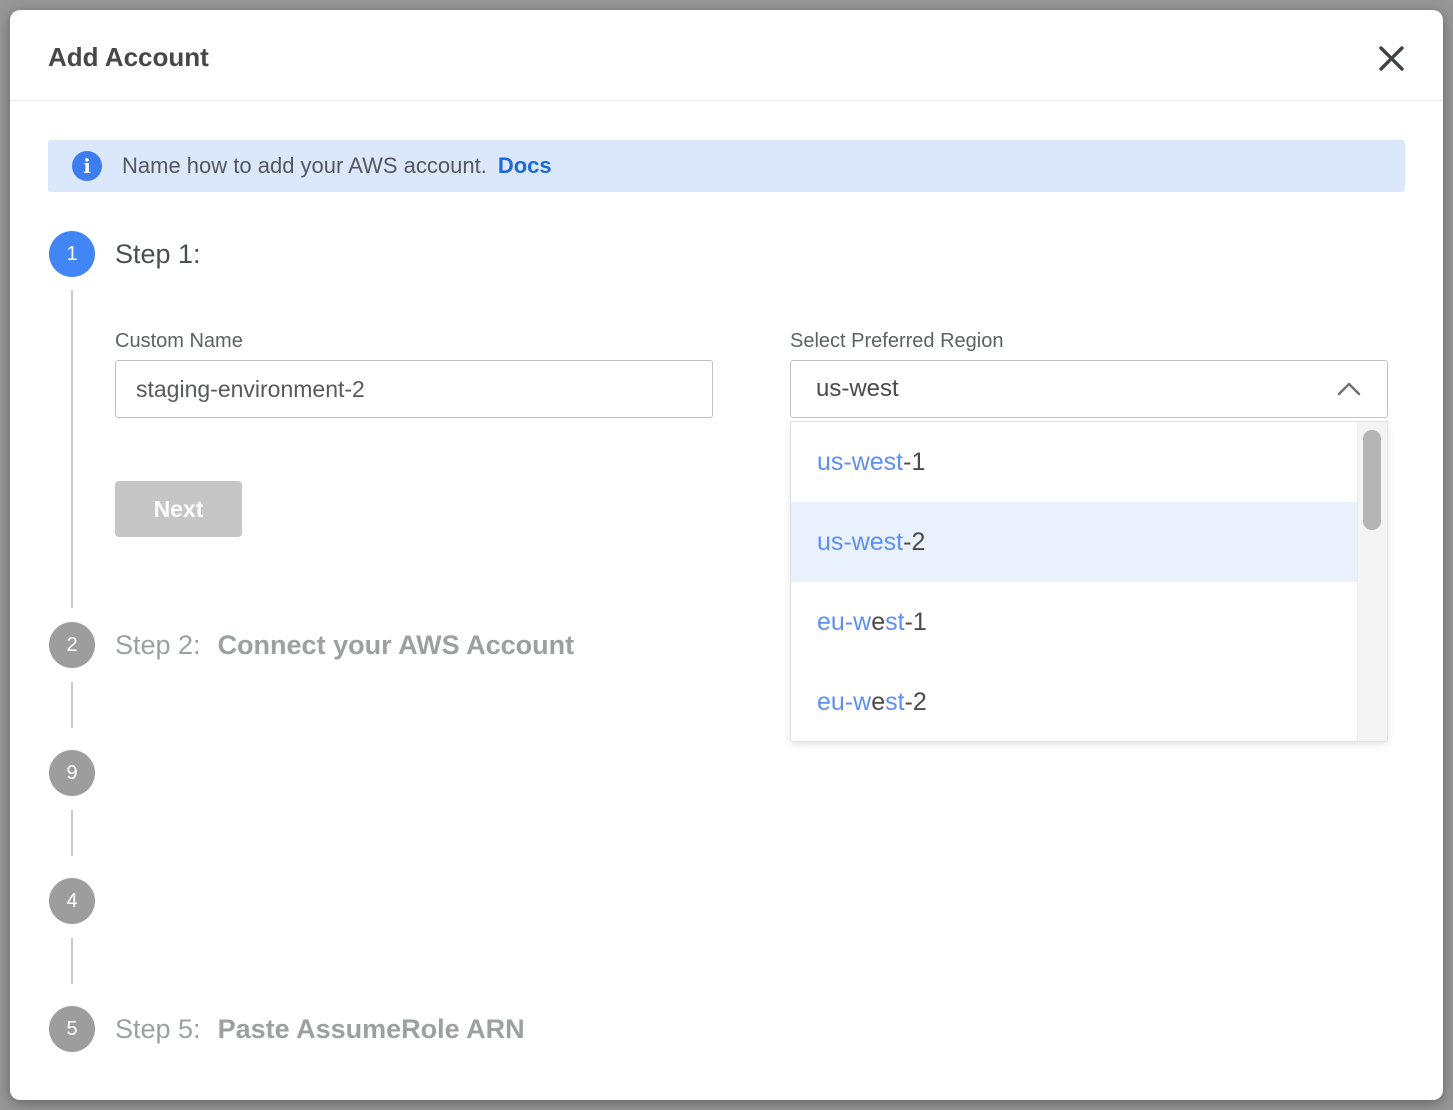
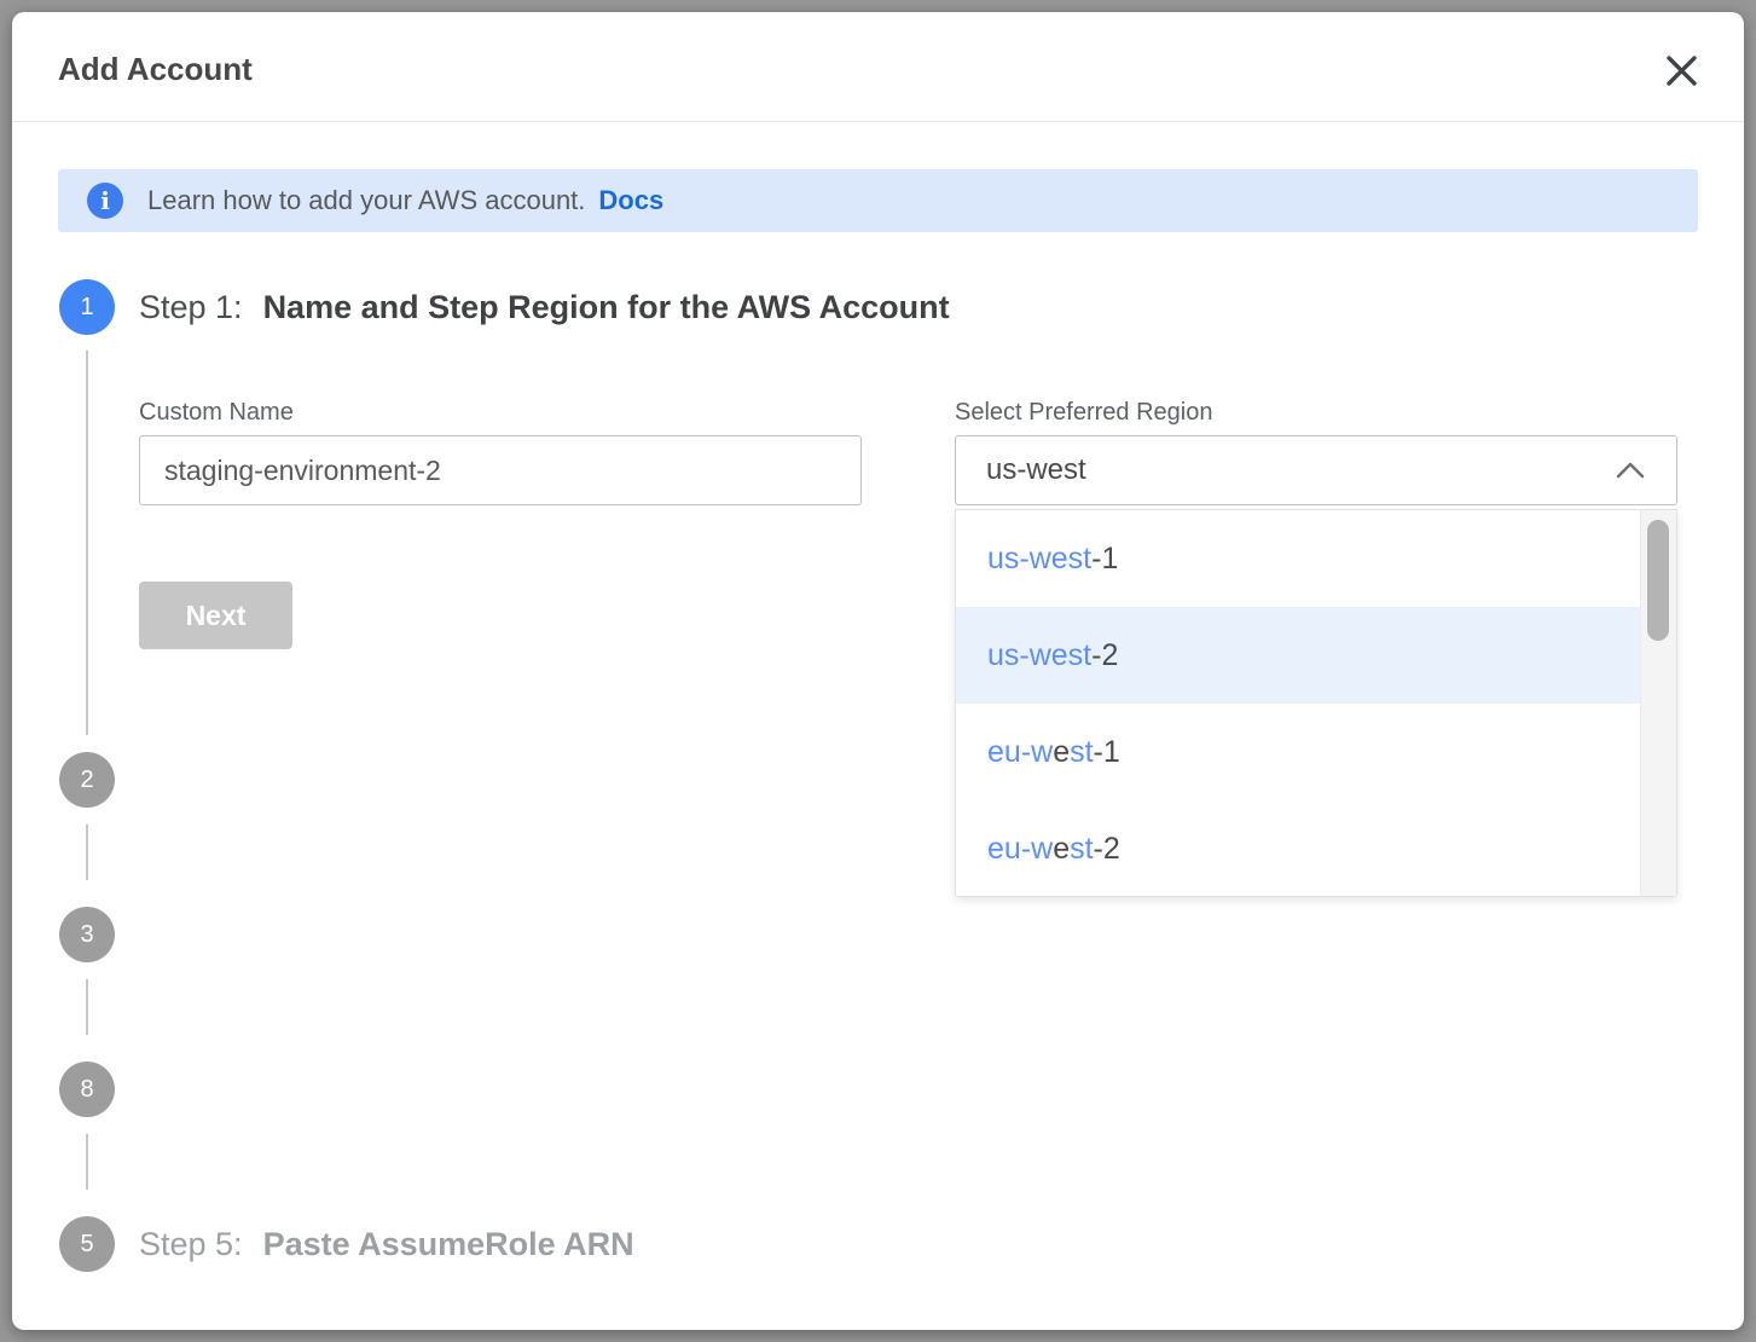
  Add Account
  i
- Name how to add your AWS account.
+ Learn how to add your AWS account.
  Docs
  1
  Step 1:
+ Name and Step Region for the AWS Account
  Custom Name
  staging-environment-2
  Select Preferred Region
  us-west
  us-west
  -1
  us-west
  -2
  eu-w
  e
  st
  -1
  eu-w
  e
  st
  -2
  Next
  2
- Step 2:
- Connect your AWS Account
- 9
+ 3
- 4
+ 8
  5
  Step 5:
  Paste AssumeRole ARN
